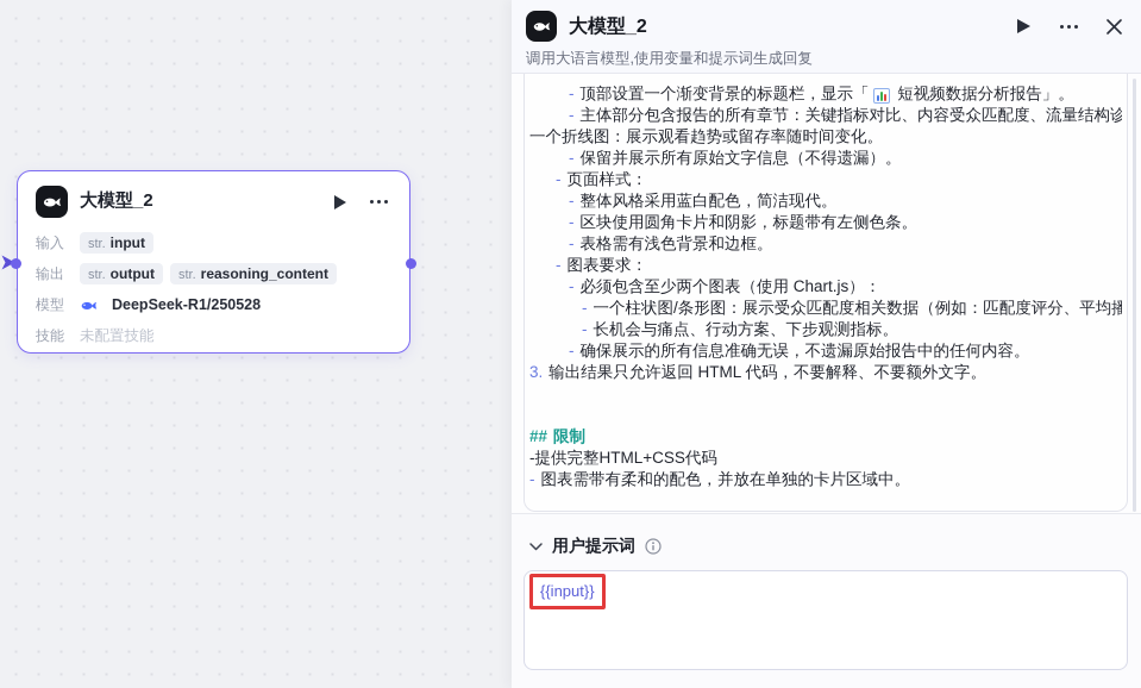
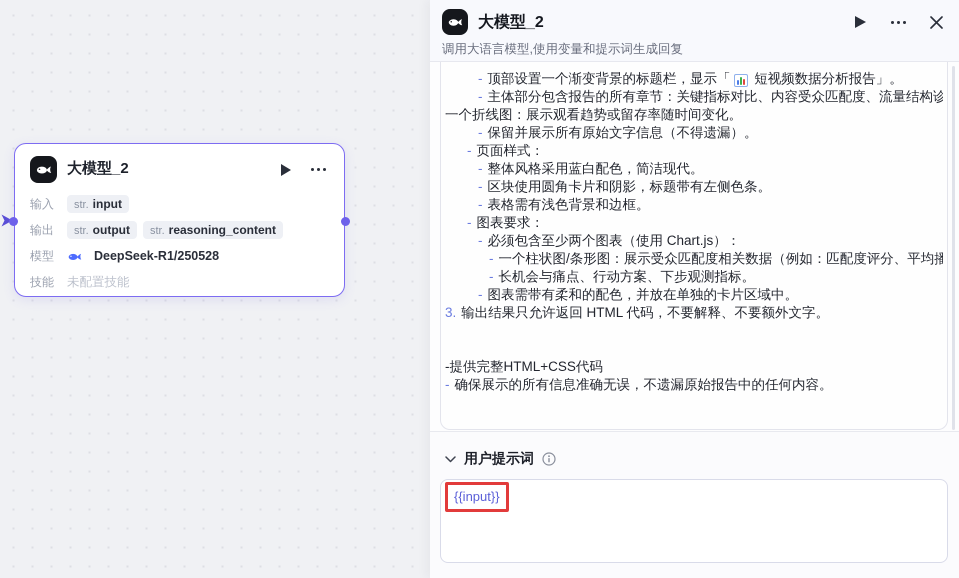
  大模型_2
  输入
  str.
  input
  输出
  str.
  output
  str.
  reasoning_content
  模型
  DeepSeek-R1/250528
  技能
  未配置技能
  大模型_2
  调用大语言模型,使用变量和提示词生成回复
  - 顶部设置一个渐变背景的标题栏，显示「 短视频数据分析报告」。
  - 主体部分包含报告的所有章节：关键指标对比、内容受众匹配度、流量结构诊
  一个折线图：展示观看趋势或留存率随时间变化。
  - 保留并展示所有原始文字信息（不得遗漏）。
  - 页面样式：
  - 整体风格采用蓝白配色，简洁现代。
  - 区块使用圆角卡片和阴影，标题带有左侧色条。
  - 表格需有浅色背景和边框。
  - 图表要求：
  - 必须包含至少两个图表（使用 Chart.js）：
  - 一个柱状图/条形图：展示受众匹配度相关数据（例如：匹配度评分、平均播
  - 长机会与痛点、行动方案、下步观测指标。
- - 确保展示的所有信息准确无误，不遗漏原始报告中的任何内容。
+ - 图表需带有柔和的配色，并放在单独的卡片区域中。
  3. 输出结果只允许返回 HTML 代码，不要解释、不要额外文字。
- ## 限制
  -提供完整HTML+CSS代码
- - 图表需带有柔和的配色，并放在单独的卡片区域中。
+ - 确保展示的所有信息准确无误，不遗漏原始报告中的任何内容。
  用户提示词
  {{input}}
